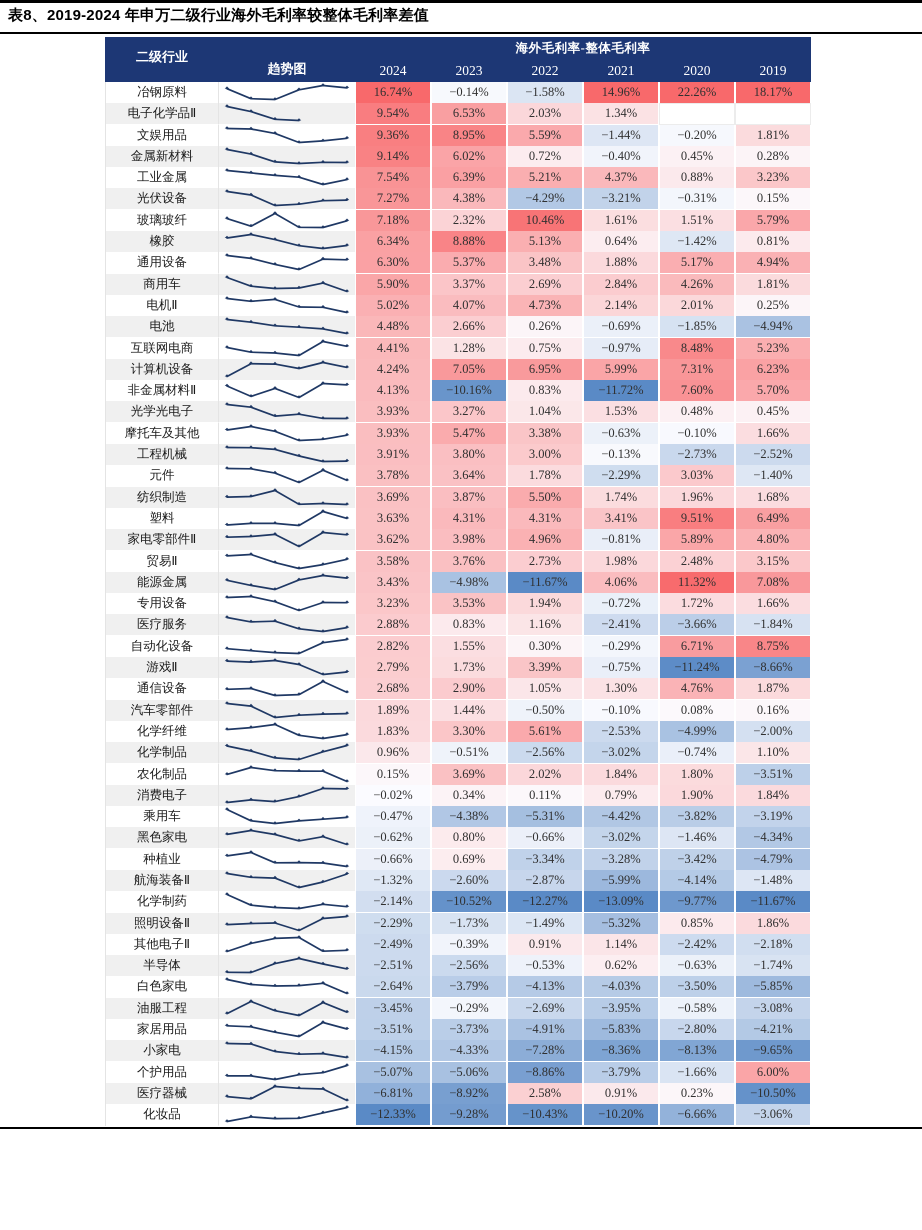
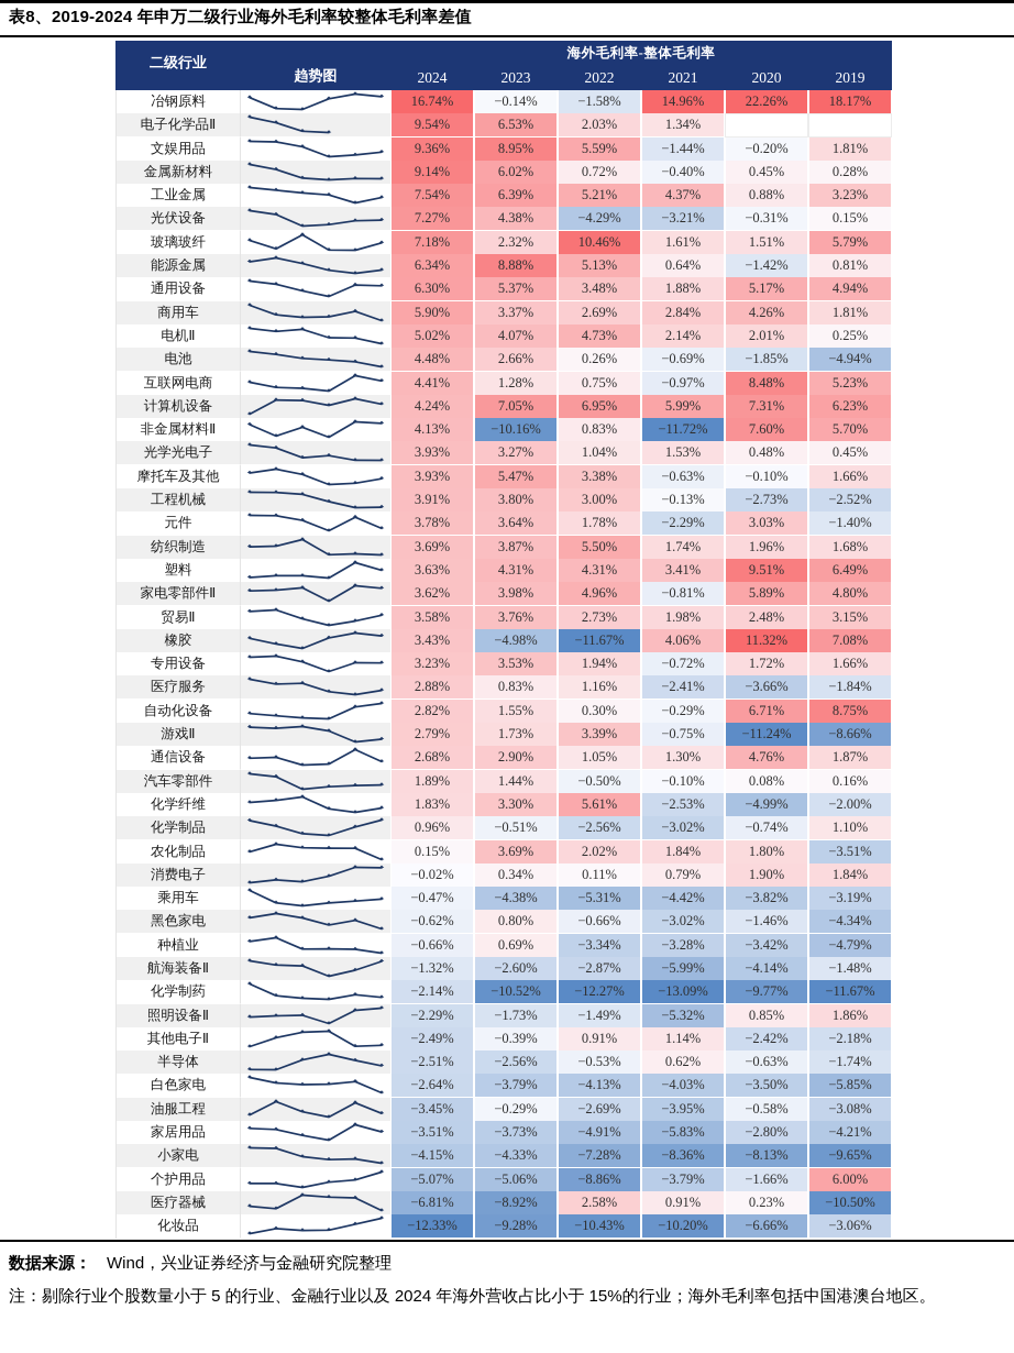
  表8、2019-2024 年申万二级行业海外毛利率较整体毛利率差值
  二级行业
  趋势图
  海外毛利率-整体毛利率
  2024
  2023
  2022
  2021
  2020
  2019
  冶钢原料
  16.74%
  −0.14%
  −1.58%
  14.96%
  22.26%
  18.17%
  电子化学品Ⅱ
  9.54%
  6.53%
  2.03%
  1.34%
  文娱用品
  9.36%
  8.95%
  5.59%
  −1.44%
  −0.20%
  1.81%
  金属新材料
  9.14%
  6.02%
  0.72%
  −0.40%
  0.45%
  0.28%
  工业金属
  7.54%
  6.39%
  5.21%
  4.37%
  0.88%
  3.23%
  光伏设备
  7.27%
  4.38%
  −4.29%
  −3.21%
  −0.31%
  0.15%
  玻璃玻纤
  7.18%
  2.32%
  10.46%
  1.61%
  1.51%
  5.79%
- 橡胶
+ 能源金属
  6.34%
  8.88%
  5.13%
  0.64%
  −1.42%
  0.81%
  通用设备
  6.30%
  5.37%
  3.48%
  1.88%
  5.17%
  4.94%
  商用车
  5.90%
  3.37%
  2.69%
  2.84%
  4.26%
  1.81%
  电机Ⅱ
  5.02%
  4.07%
  4.73%
  2.14%
  2.01%
  0.25%
  电池
  4.48%
  2.66%
  0.26%
  −0.69%
  −1.85%
  −4.94%
  互联网电商
  4.41%
  1.28%
  0.75%
  −0.97%
  8.48%
  5.23%
  计算机设备
  4.24%
  7.05%
  6.95%
  5.99%
  7.31%
  6.23%
  非金属材料Ⅱ
  4.13%
  −10.16%
  0.83%
  −11.72%
  7.60%
  5.70%
  光学光电子
  3.93%
  3.27%
  1.04%
  1.53%
  0.48%
  0.45%
  摩托车及其他
  3.93%
  5.47%
  3.38%
  −0.63%
  −0.10%
  1.66%
  工程机械
  3.91%
  3.80%
  3.00%
  −0.13%
  −2.73%
  −2.52%
  元件
  3.78%
  3.64%
  1.78%
  −2.29%
  3.03%
  −1.40%
  纺织制造
  3.69%
  3.87%
  5.50%
  1.74%
  1.96%
  1.68%
  塑料
  3.63%
  4.31%
  4.31%
  3.41%
  9.51%
  6.49%
  家电零部件Ⅱ
  3.62%
  3.98%
  4.96%
  −0.81%
  5.89%
  4.80%
  贸易Ⅱ
  3.58%
  3.76%
  2.73%
  1.98%
  2.48%
  3.15%
- 能源金属
+ 橡胶
  3.43%
  −4.98%
  −11.67%
  4.06%
  11.32%
  7.08%
  专用设备
  3.23%
  3.53%
  1.94%
  −0.72%
  1.72%
  1.66%
  医疗服务
  2.88%
  0.83%
  1.16%
  −2.41%
  −3.66%
  −1.84%
  自动化设备
  2.82%
  1.55%
  0.30%
  −0.29%
  6.71%
  8.75%
  游戏Ⅱ
  2.79%
  1.73%
  3.39%
  −0.75%
  −11.24%
  −8.66%
  通信设备
  2.68%
  2.90%
  1.05%
  1.30%
  4.76%
  1.87%
  汽车零部件
  1.89%
  1.44%
  −0.50%
  −0.10%
  0.08%
  0.16%
  化学纤维
  1.83%
  3.30%
  5.61%
  −2.53%
  −4.99%
  −2.00%
  化学制品
  0.96%
  −0.51%
  −2.56%
  −3.02%
  −0.74%
  1.10%
  农化制品
  0.15%
  3.69%
  2.02%
  1.84%
  1.80%
  −3.51%
  消费电子
  −0.02%
  0.34%
  0.11%
  0.79%
  1.90%
  1.84%
  乘用车
  −0.47%
  −4.38%
  −5.31%
  −4.42%
  −3.82%
  −3.19%
  黑色家电
  −0.62%
  0.80%
  −0.66%
  −3.02%
  −1.46%
  −4.34%
  种植业
  −0.66%
  0.69%
  −3.34%
  −3.28%
  −3.42%
  −4.79%
  航海装备Ⅱ
  −1.32%
  −2.60%
  −2.87%
  −5.99%
  −4.14%
  −1.48%
  化学制药
  −2.14%
  −10.52%
  −12.27%
  −13.09%
  −9.77%
  −11.67%
  照明设备Ⅱ
  −2.29%
  −1.73%
  −1.49%
  −5.32%
  0.85%
  1.86%
  其他电子Ⅱ
  −2.49%
  −0.39%
  0.91%
  1.14%
  −2.42%
  −2.18%
  半导体
  −2.51%
  −2.56%
  −0.53%
  0.62%
  −0.63%
  −1.74%
  白色家电
  −2.64%
  −3.79%
  −4.13%
  −4.03%
  −3.50%
  −5.85%
  油服工程
  −3.45%
  −0.29%
  −2.69%
  −3.95%
  −0.58%
  −3.08%
  家居用品
  −3.51%
  −3.73%
  −4.91%
  −5.83%
  −2.80%
  −4.21%
  小家电
  −4.15%
  −4.33%
  −7.28%
  −8.36%
  −8.13%
  −9.65%
  个护用品
  −5.07%
  −5.06%
  −8.86%
  −3.79%
  −1.66%
  6.00%
  医疗器械
  −6.81%
  −8.92%
  2.58%
  0.91%
  0.23%
  −10.50%
  化妆品
  −12.33%
  −9.28%
  −10.43%
  −10.20%
  −6.66%
  −3.06%
+ 数据来源： Wind，兴业证券经济与金融研究院整理
+ 注：剔除行业个股数量小于 5 的行业、金融行业以及 2024 年海外营收占比小于 15%的行业；海外毛利率包括中国港澳台地区。
